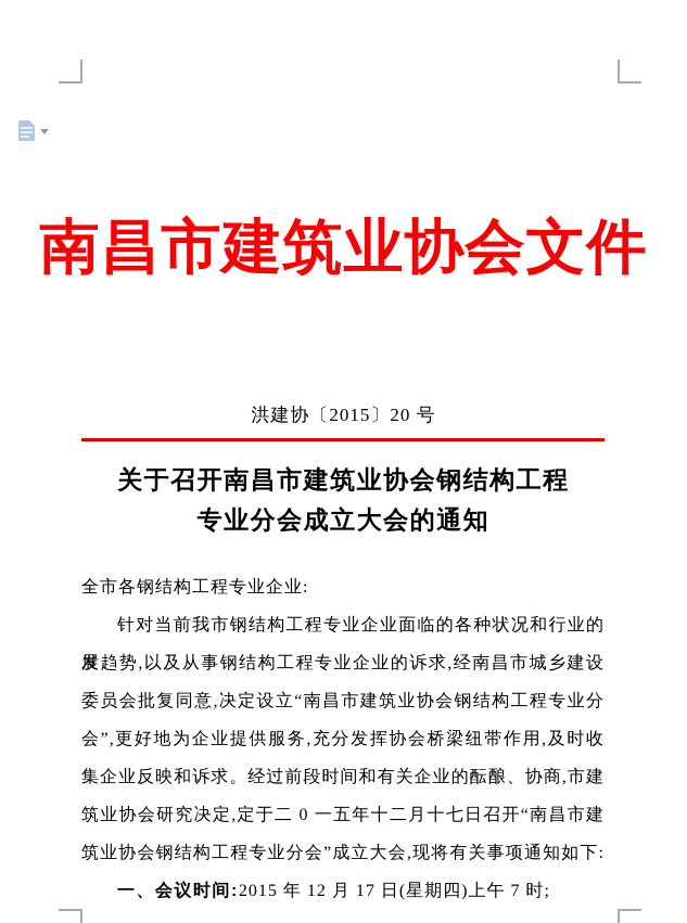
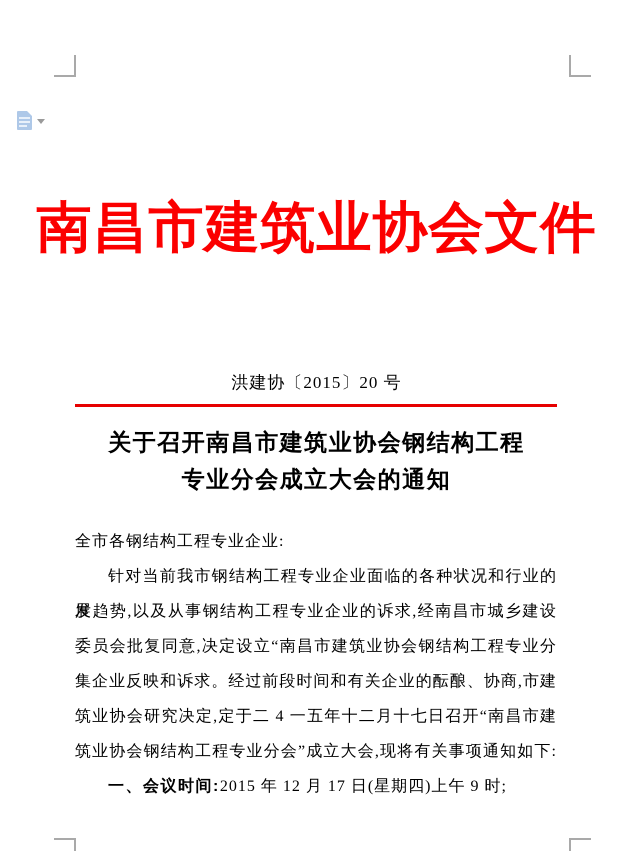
  南昌市建筑业协会文件
  洪建协〔2015〕20 号
  关于召开南昌市建筑业协会钢结构工程
  专业分会成立大会的通知
  全市各钢结构工程专业企业:
  针对当前我市钢结构工程专业企业面临的各种状况和行业的发
  展趋势,以及从事钢结构工程专业企业的诉求,经南昌市城乡建设
  委员会批复同意,决定设立“南昌市建筑业协会钢结构工程专业分
- 会”,更好地为企业提供服务,充分发挥协会桥梁纽带作用,及时收
  集企业反映和诉求。经过前段时间和有关企业的酝酿、协商,市建
- 筑业协会研究决定,定于二 0 一五年十二月十七日召开“南昌市建
+ 筑业协会研究决定,定于二 4 一五年十二月十七日召开“南昌市建
  筑业协会钢结构工程专业分会”成立大会,现将有关事项通知如下:
- 一、会议时间:2015 年 12 月 17 日(星期四)上午 7 时;
+ 一、会议时间:2015 年 12 月 17 日(星期四)上午 9 时;
